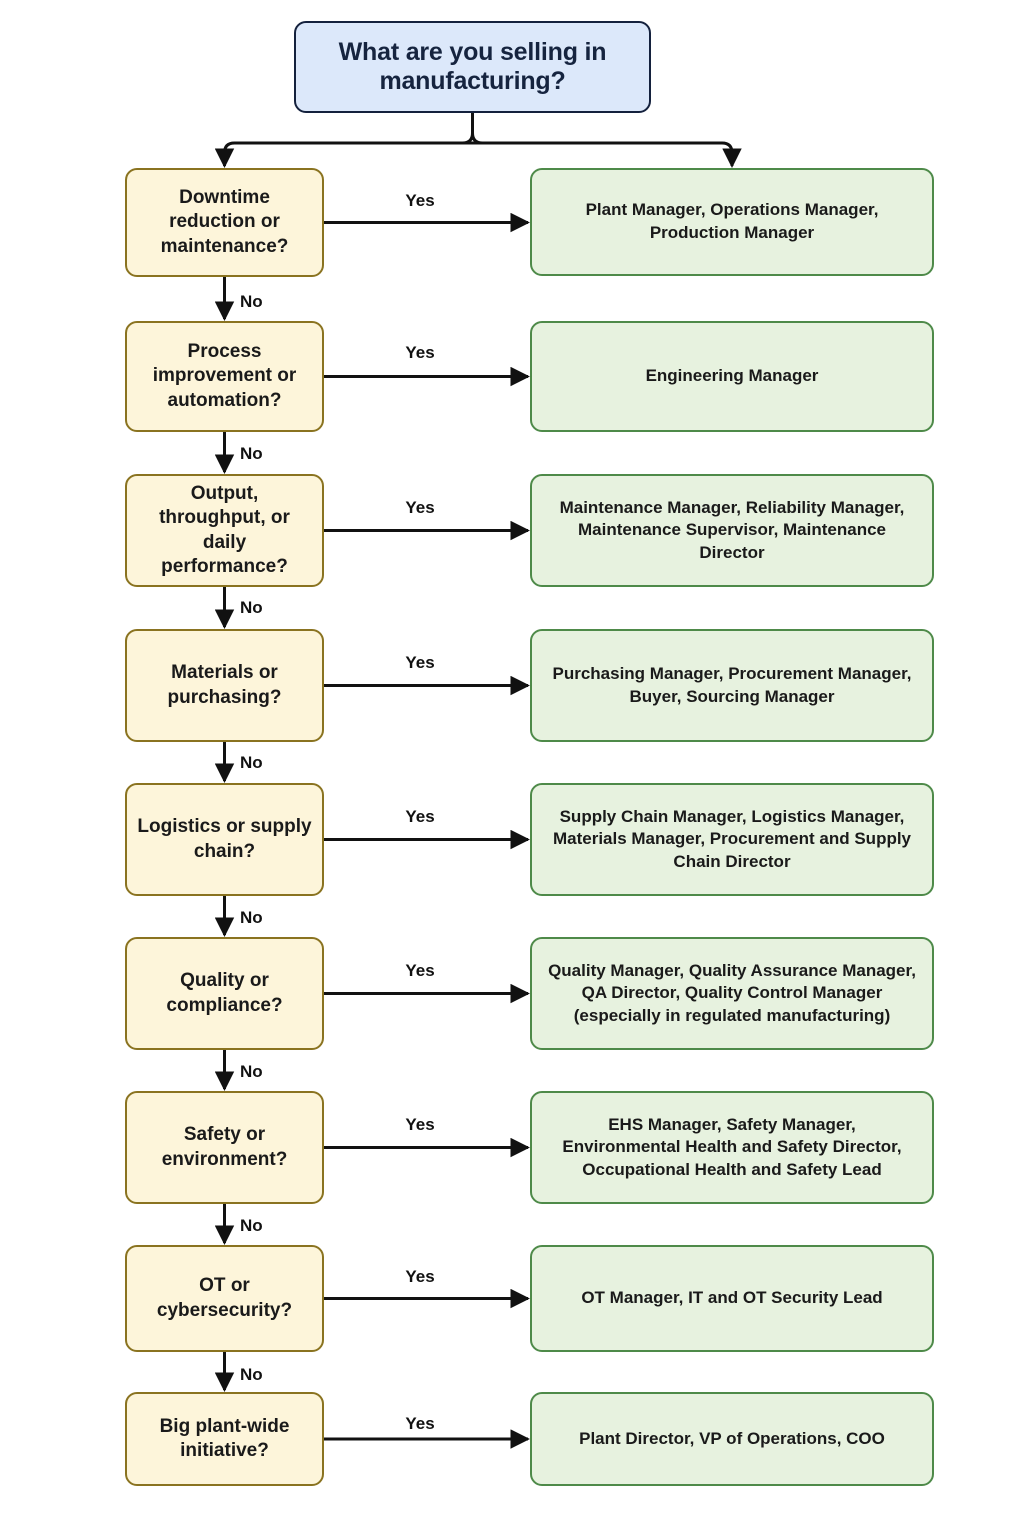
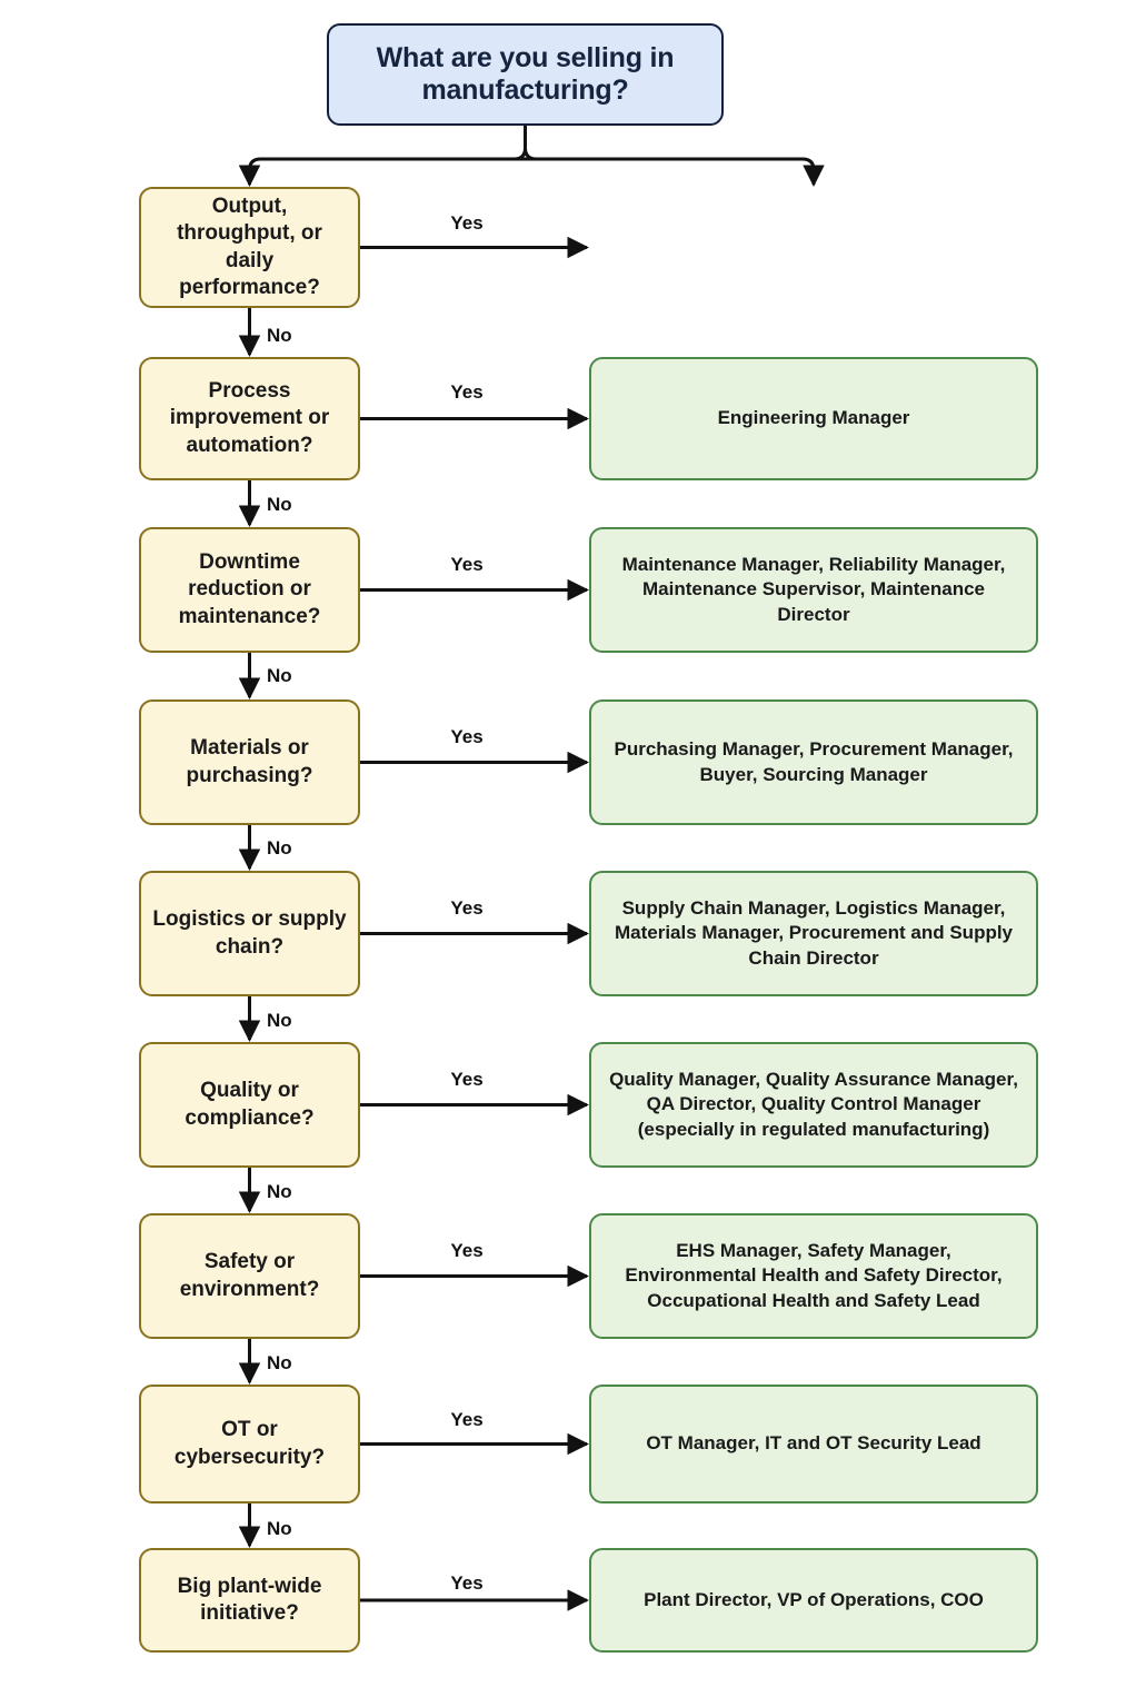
  What are you selling in manufacturing?
- Downtime reduction or maintenance?
+ Output, throughput, or daily performance?
- Plant Manager, Operations Manager, Production Manager
  Yes
  No
  Process improvement or automation?
  Engineering Manager
  Yes
  No
- Output, throughput, or daily performance?
+ Downtime reduction or maintenance?
  Maintenance Manager, Reliability Manager, Maintenance Supervisor, Maintenance Director
  Yes
  No
  Materials or purchasing?
  Purchasing Manager, Procurement Manager, Buyer, Sourcing Manager
  Yes
  No
  Logistics or supply chain?
  Supply Chain Manager, Logistics Manager, Materials Manager, Procurement and Supply Chain Director
  Yes
  No
  Quality or compliance?
  Quality Manager, Quality Assurance Manager, QA Director, Quality Control Manager (especially in regulated manufacturing)
  Yes
  No
  Safety or environment?
  EHS Manager, Safety Manager, Environmental Health and Safety Director, Occupational Health and Safety Lead
  Yes
  No
  OT or cybersecurity?
  OT Manager, IT and OT Security Lead
  Yes
  No
  Big plant-wide initiative?
  Plant Director, VP of Operations, COO
  Yes
